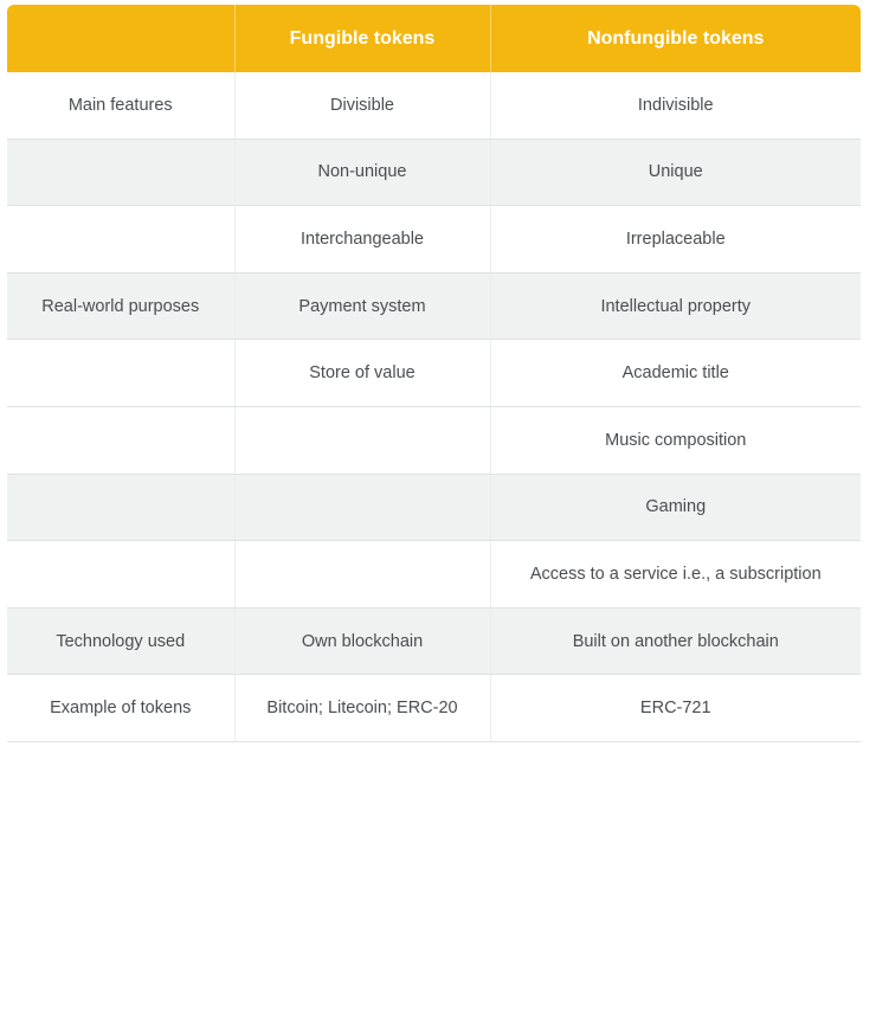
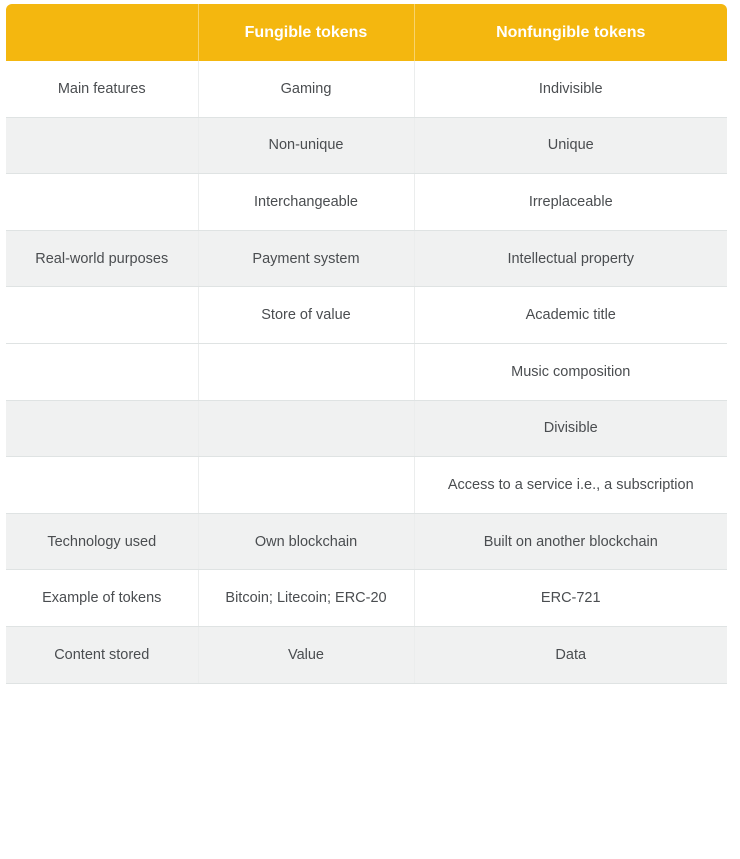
  	Fungible tokens	Nonfungible tokens
- Main features	Divisible	Indivisible
+ Main features	Gaming	Indivisible
  	Non-unique	Unique
  	Interchangeable	Irreplaceable
  Real-world purposes	Payment system	Intellectual property
  	Store of value	Academic title
  		Music composition
- 		Gaming
+ 		Divisible
  		Access to a service i.e., a subscription
  Technology used	Own blockchain	Built on another blockchain
  Example of tokens	Bitcoin; Litecoin; ERC-20	ERC-721
+ Content stored	Value	Data
